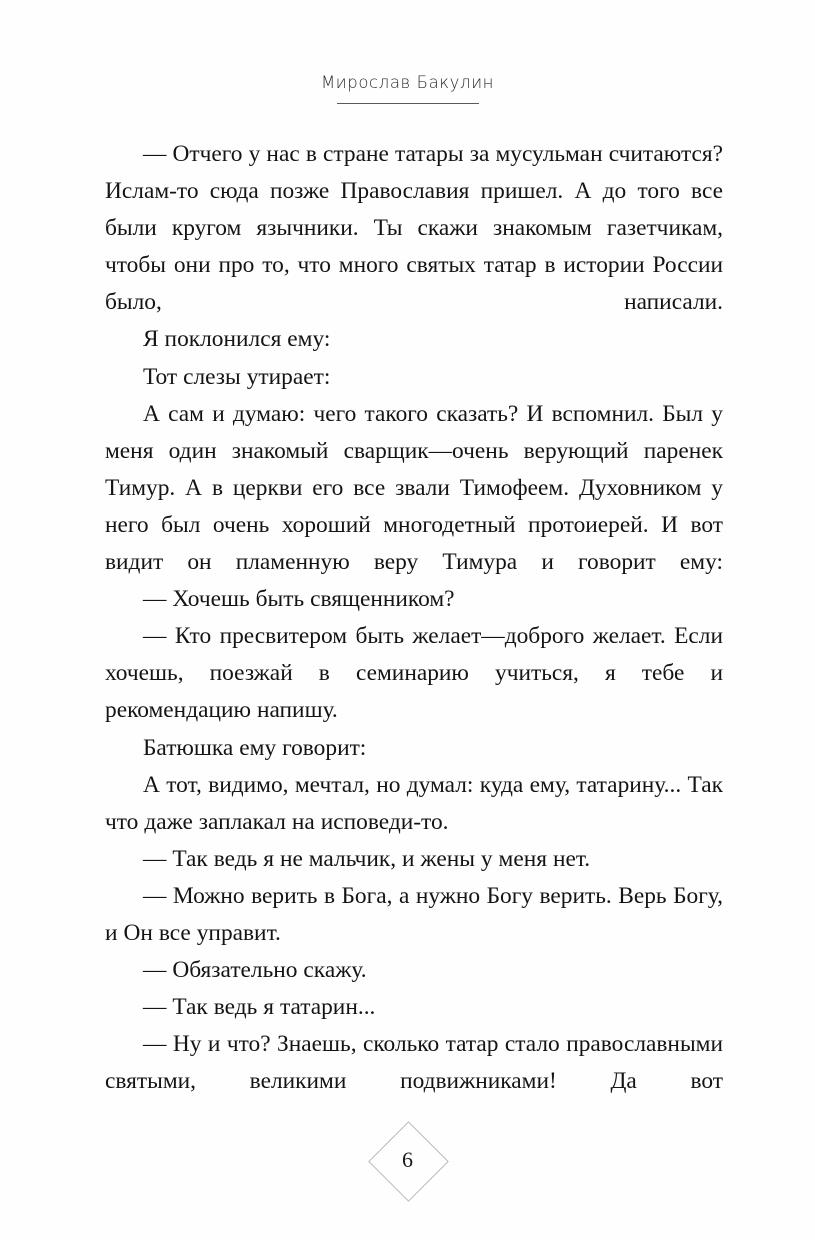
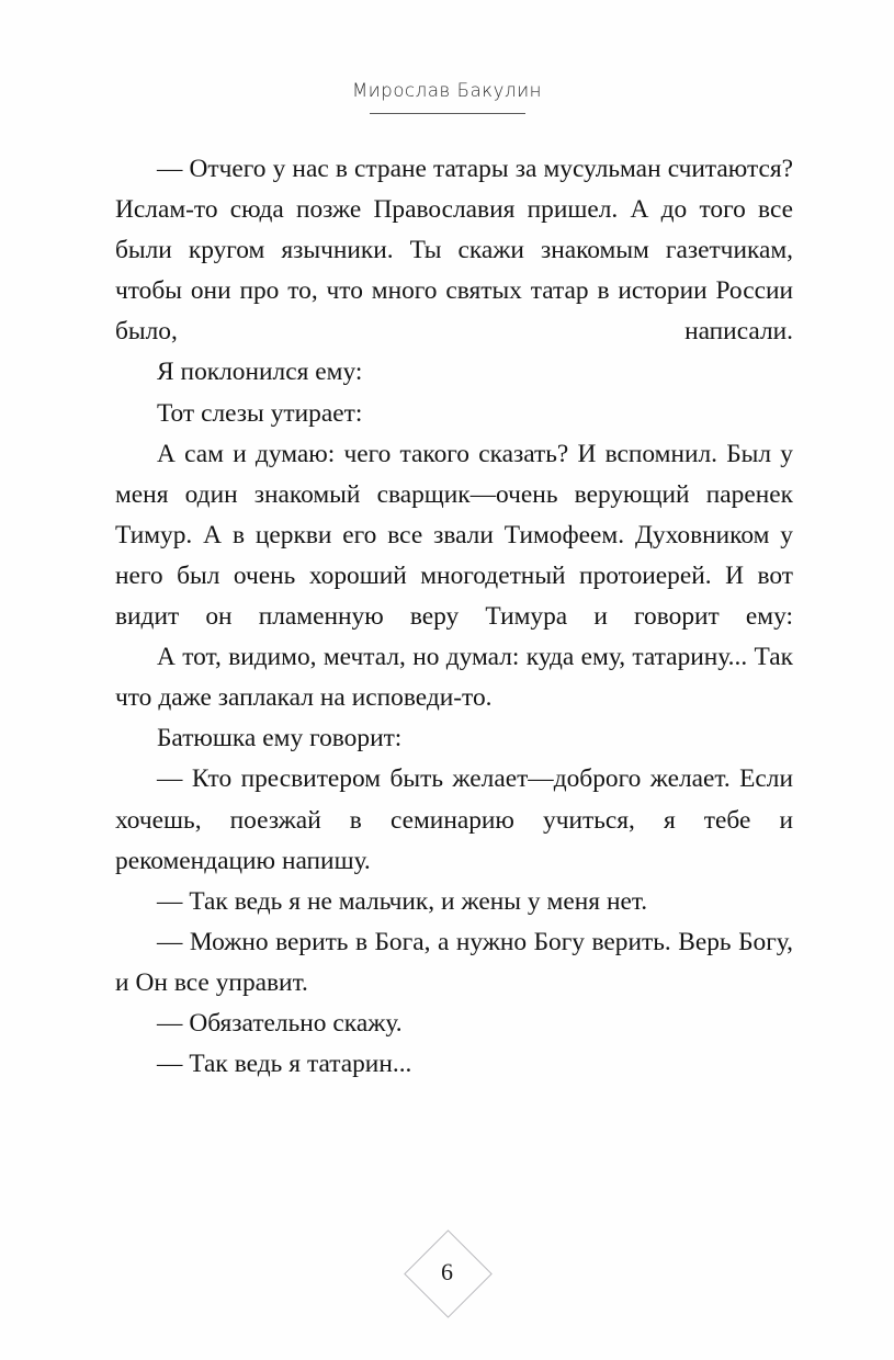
  Мирослав Бакулин
  — Отчего у нас в стране татары за мусульман считаются? Ислам-то сюда позже Православия пришел. А до того все были кругом язычники. Ты скажи знакомым газетчикам, чтобы они про то, что много святых татар в истории России было, написали.
  Я поклонился ему:
  Тот слезы утирает:
  А сам и думаю: чего такого сказать? И вспомнил. Был у меня один знакомый сварщик—очень верующий паренек Тимур. А в церкви его все звали Тимофеем. Духовником у него был очень хороший многодетный протоиерей. И вот видит он пламенную веру Тимура и говорит ему:
- — Хочешь быть священником?
- — Кто пресвитером быть желает—доброго желает. Если хочешь, поезжай в семинарию учиться, я тебе и рекомендацию напишу.
+ А тот, видимо, мечтал, но думал: куда ему, татарину... Так что даже заплакал на исповеди-то.
  Батюшка ему говорит:
- А тот, видимо, мечтал, но думал: куда ему, татарину... Так что даже заплакал на исповеди-то.
+ — Кто пресвитером быть желает—доброго желает. Если хочешь, поезжай в семинарию учиться, я тебе и рекомендацию напишу.
  — Так ведь я не мальчик, и жены у меня нет.
  — Можно верить в Бога, а нужно Богу верить. Верь Богу, и Он все управит.
  — Обязательно скажу.
  — Так ведь я татарин...
- — Ну и что? Знаешь, сколько татар стало православными святыми, великими подвижниками! Да вот
  6
